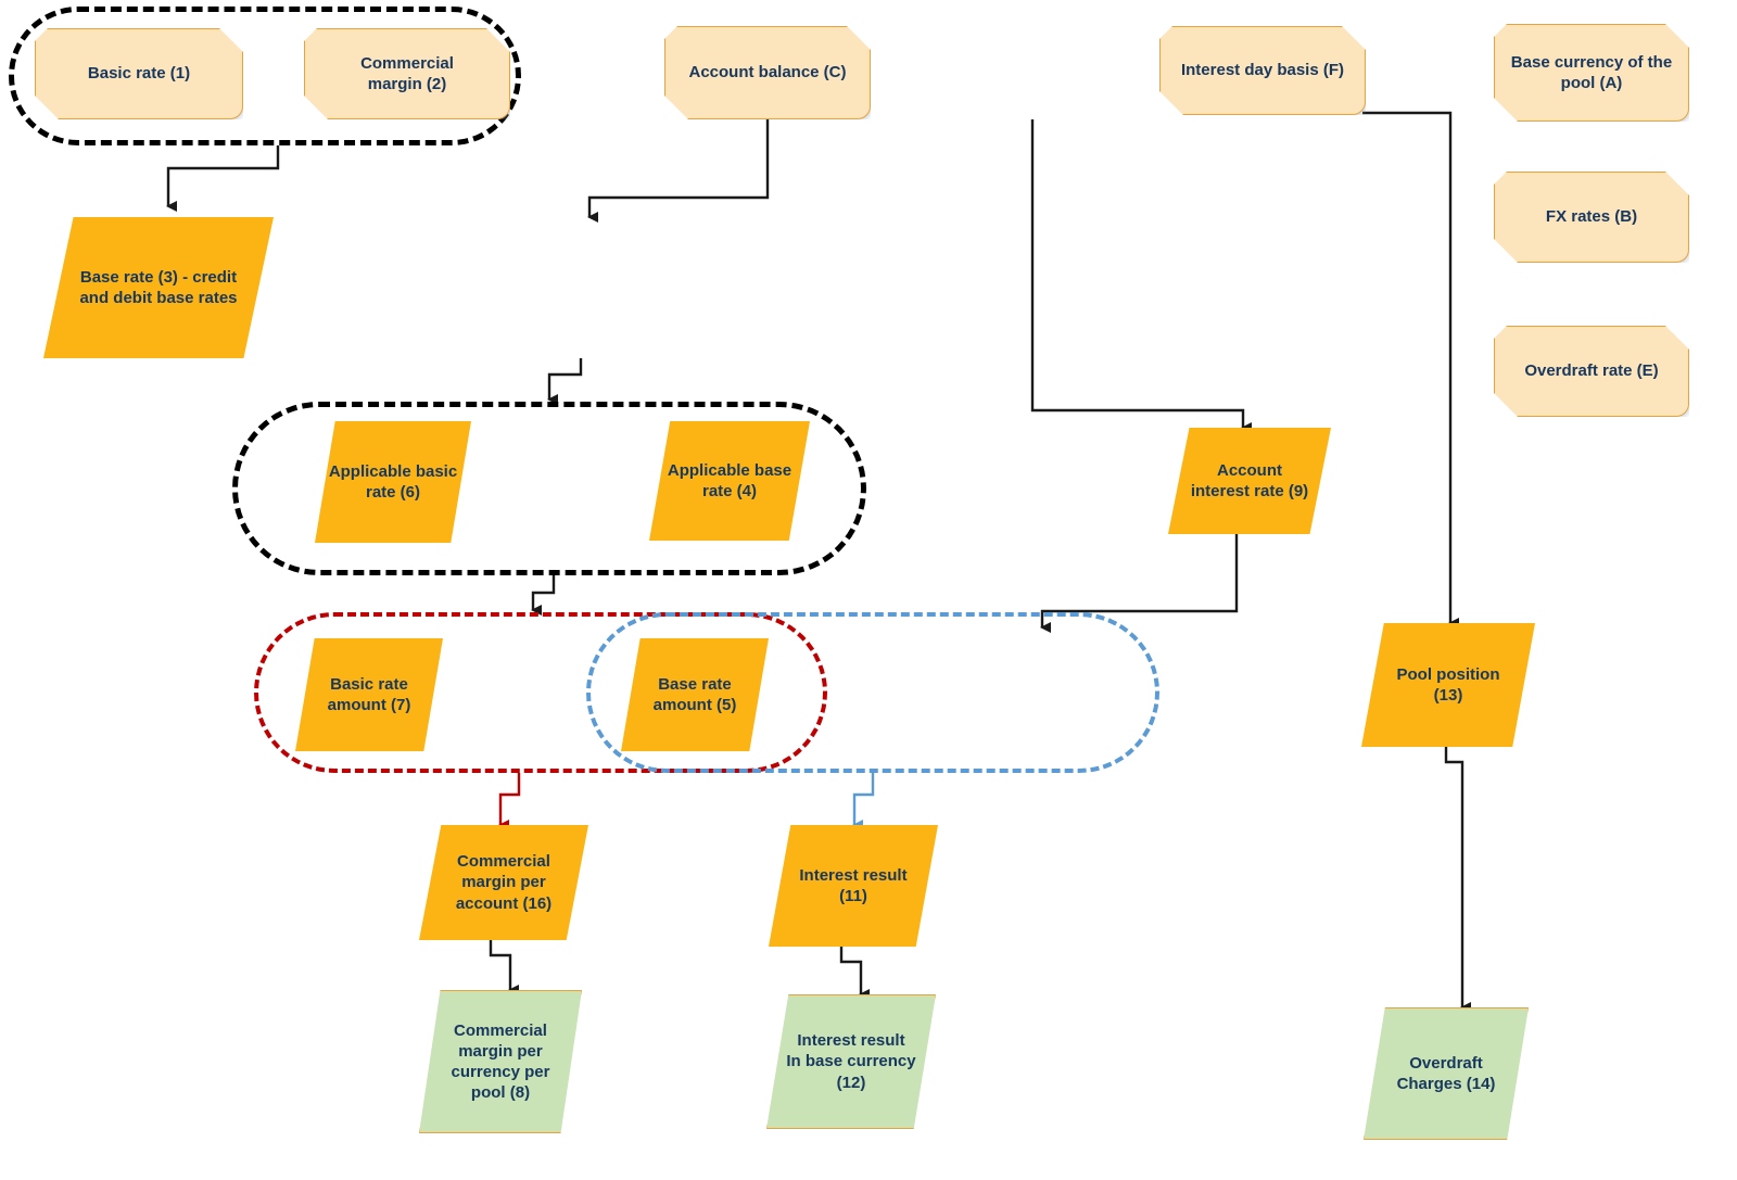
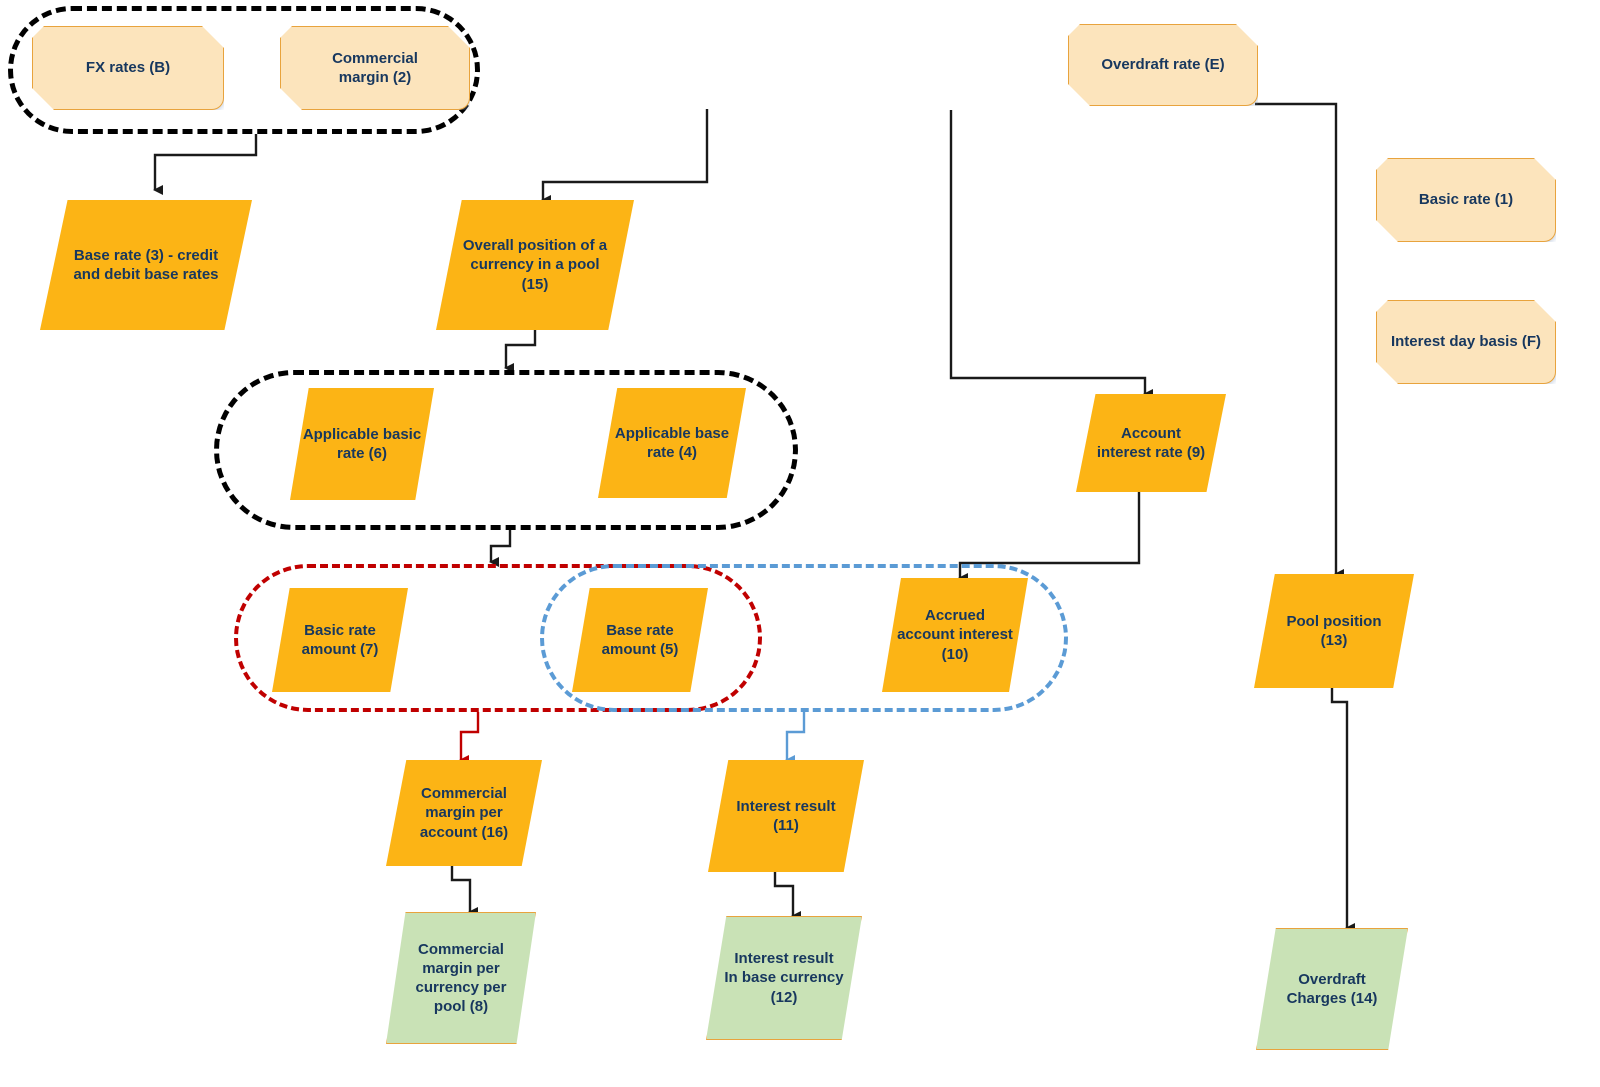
- Basic rate (1)
+ FX rates (B)
  Commercial
  margin (2)
- Account balance (C)
- Interest day basis (F)
+ Overdraft rate (E)
- Base currency of the
- pool (A)
- FX rates (B)
+ Basic rate (1)
- Overdraft rate (E)
+ Interest day basis (F)
  Base rate (3) - credit
  and debit base rates
+ Overall position of a
+ currency in a pool
+ (15)
  Applicable basic
  rate (6)
  Applicable base
  rate (4)
  Account
  interest rate (9)
  Basic rate
  amount (7)
  Base rate
  amount (5)
+ Accrued
+ account interest
+ (10)
  Pool position
  (13)
  Commercial
  margin per
  account (16)
  Interest result
  (11)
  Commercial
  margin per
  currency per
  pool (8)
  Interest result
  In base currency
  (12)
  Overdraft
  Charges (14)
